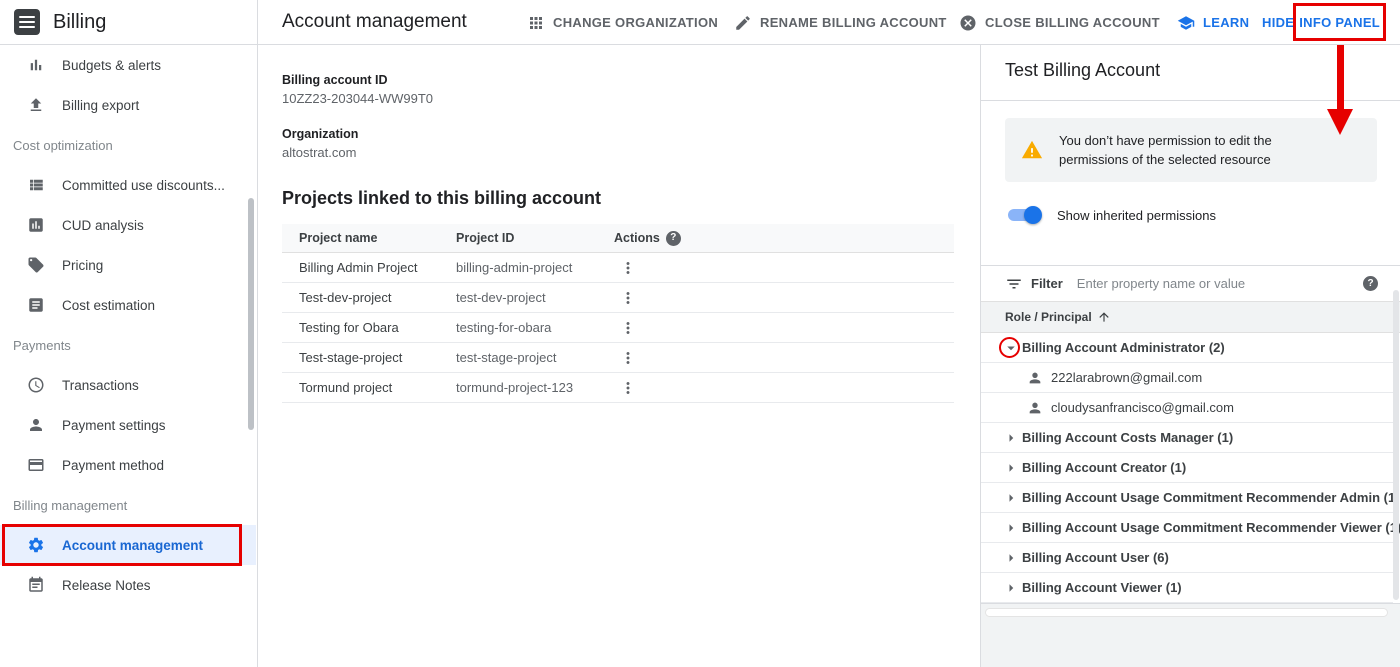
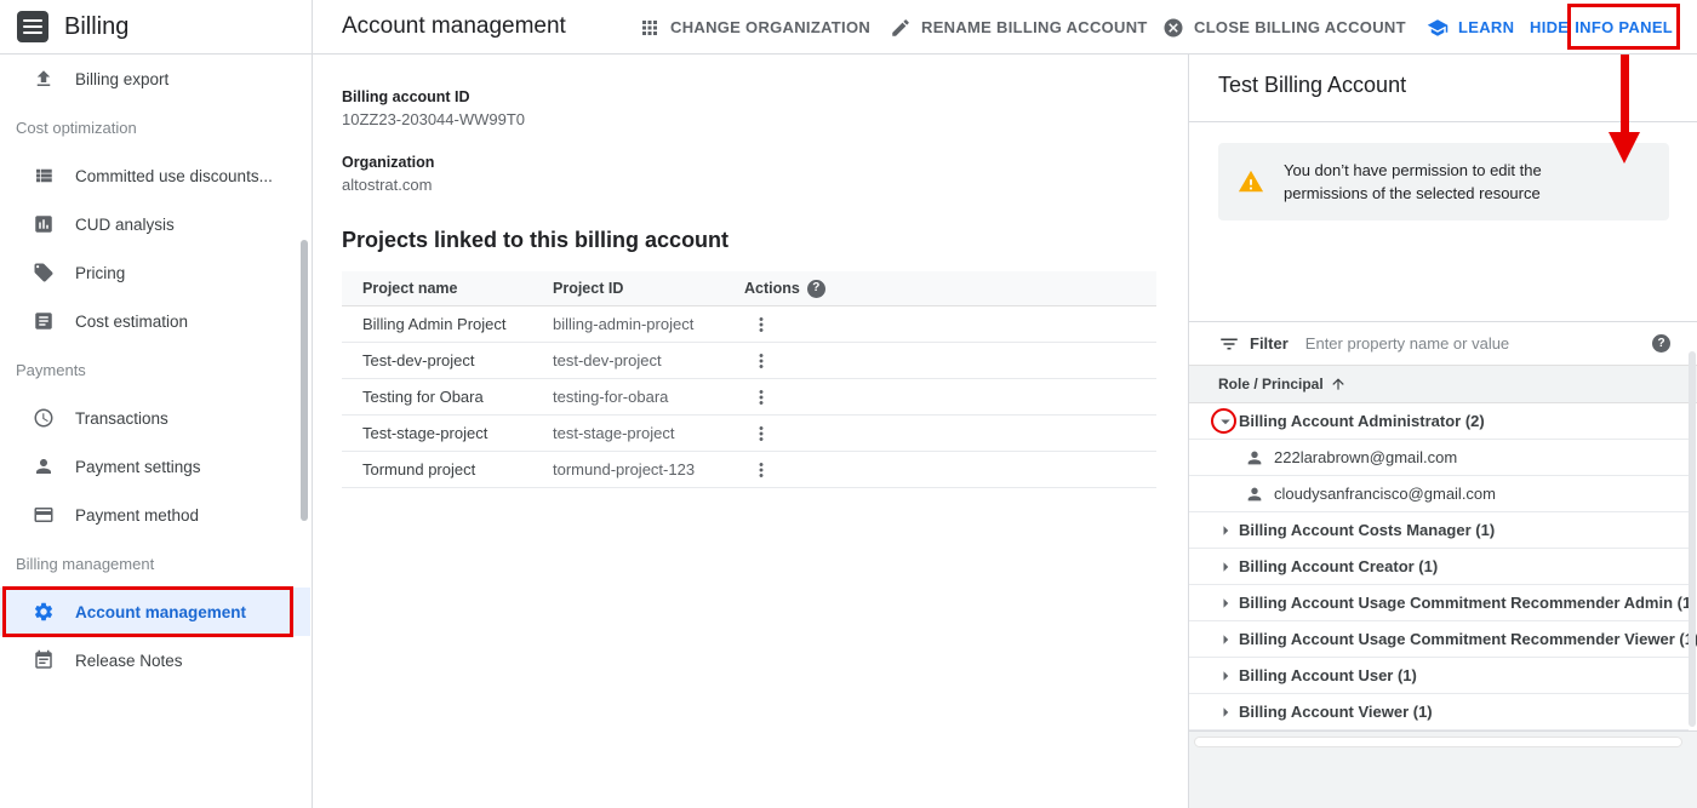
  Billing
- Budgets & alerts
  Billing export
  Cost optimization
  Committed use discounts...
  CUD analysis
  Pricing
  Cost estimation
  Payments
  Transactions
  Payment settings
  Payment method
  Billing management
  Account management
  Release Notes
  Account management
  CHANGE ORGANIZATION
  RENAME BILLING ACCOUNT
  CLOSE BILLING ACCOUNT
  LEARN
  HIDE
  INFO PANEL
  Billing account ID
  10ZZ23-203044-WW99T0
  Organization
  altostrat.com
  Projects linked to this billing account
  Project name
  Project ID
  Actions
  ?
  Billing Admin Project
  billing-admin-project
  Test-dev-project
  test-dev-project
  Testing for Obara
  testing-for-obara
  Test-stage-project
  test-stage-project
  Tormund project
  tormund-project-123
  Test Billing Account
  You don’t have permission to edit the permissions of the selected resource
- Show inherited permissions
  Filter
  Enter property name or value
  ?
  Role / Principal
  Billing Account Administrator (2)
  222larabrown@gmail.com
  cloudysanfrancisco@gmail.com
  Billing Account Costs Manager (1)
  Billing Account Creator (1)
  Billing Account Usage Commitment Recommender Admin (1
  Billing Account Usage Commitment Recommender Viewer ()
- Billing Account User (6)
+ Billing Account User (1)
  Billing Account Viewer (1)
